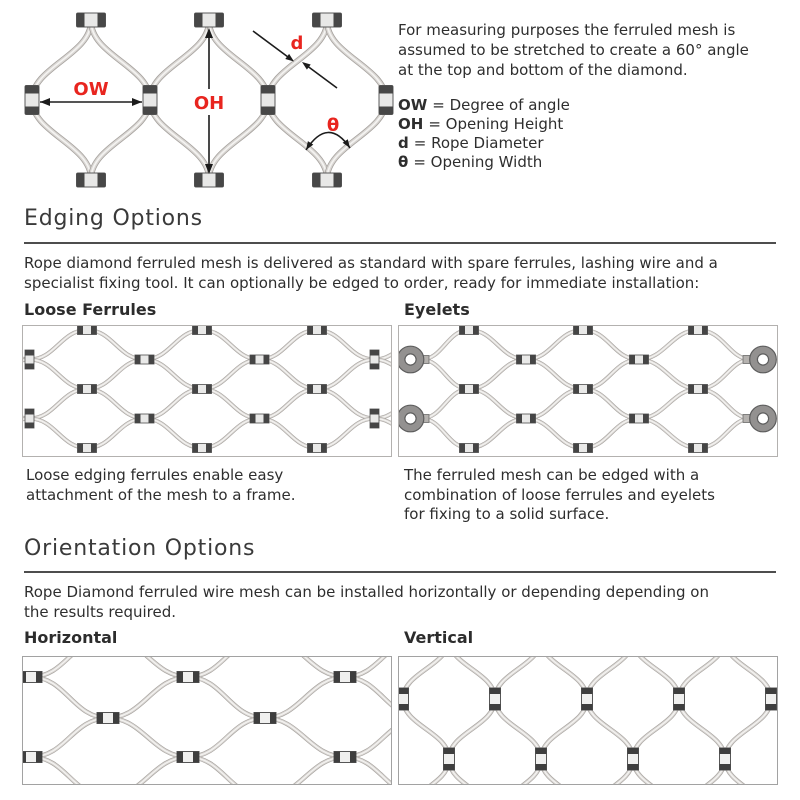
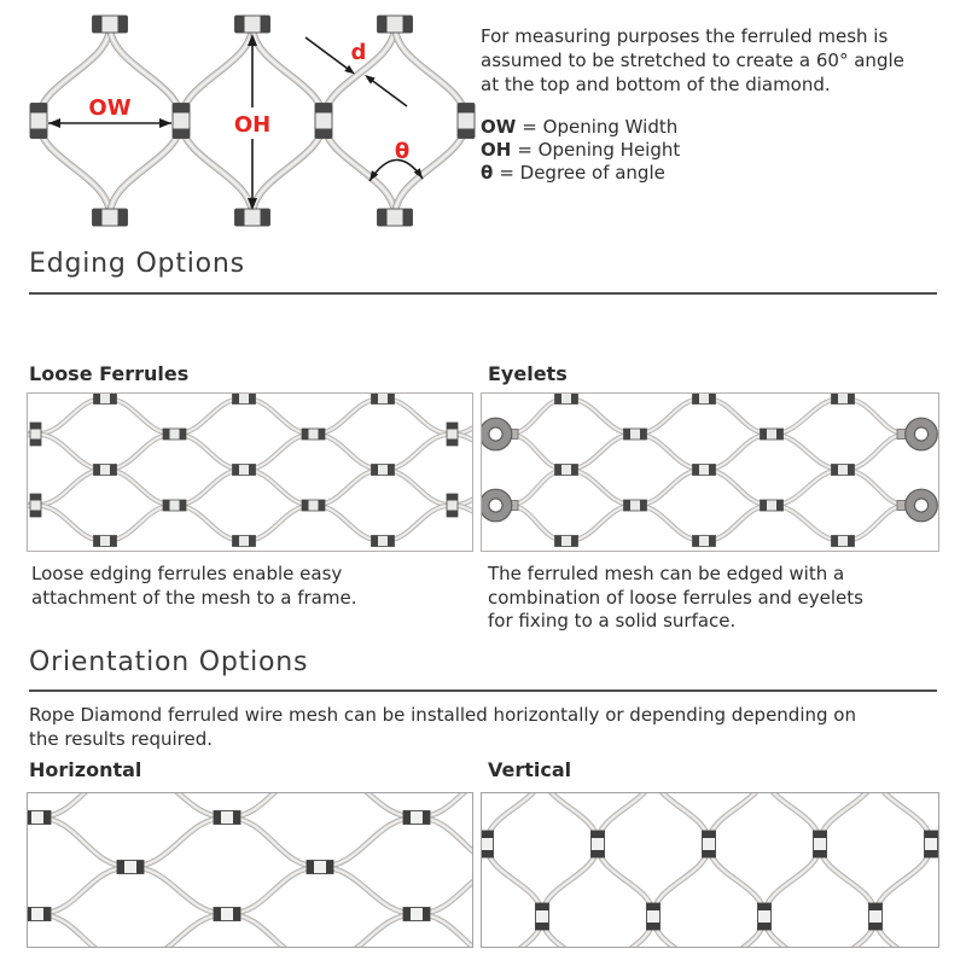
  OW
  OH
  d
  θ
  For measuring purposes the ferruled mesh is assumed to be stretched to create a 60° angle at the top and bottom of the diamond.
- OW = Degree of angle
+ OW = Opening Width
  OH = Opening Height
- d = Rope Diameter
- θ = Opening Width
+ θ = Degree of angle
  Edging Options
- Rope diamond ferruled mesh is delivered as standard with spare ferrules, lashing wire and a specialist fixing tool. It can optionally be edged to order, ready for immediate installation:
  Loose Ferrules
  Eyelets
  Loose edging ferrules enable easy attachment of the mesh to a frame.
  The ferruled mesh can be edged with a combination of loose ferrules and eyelets for fixing to a solid surface.
  Orientation Options
  Rope Diamond ferruled wire mesh can be installed horizontally or depending depending on the results required.
  Horizontal
  Vertical
